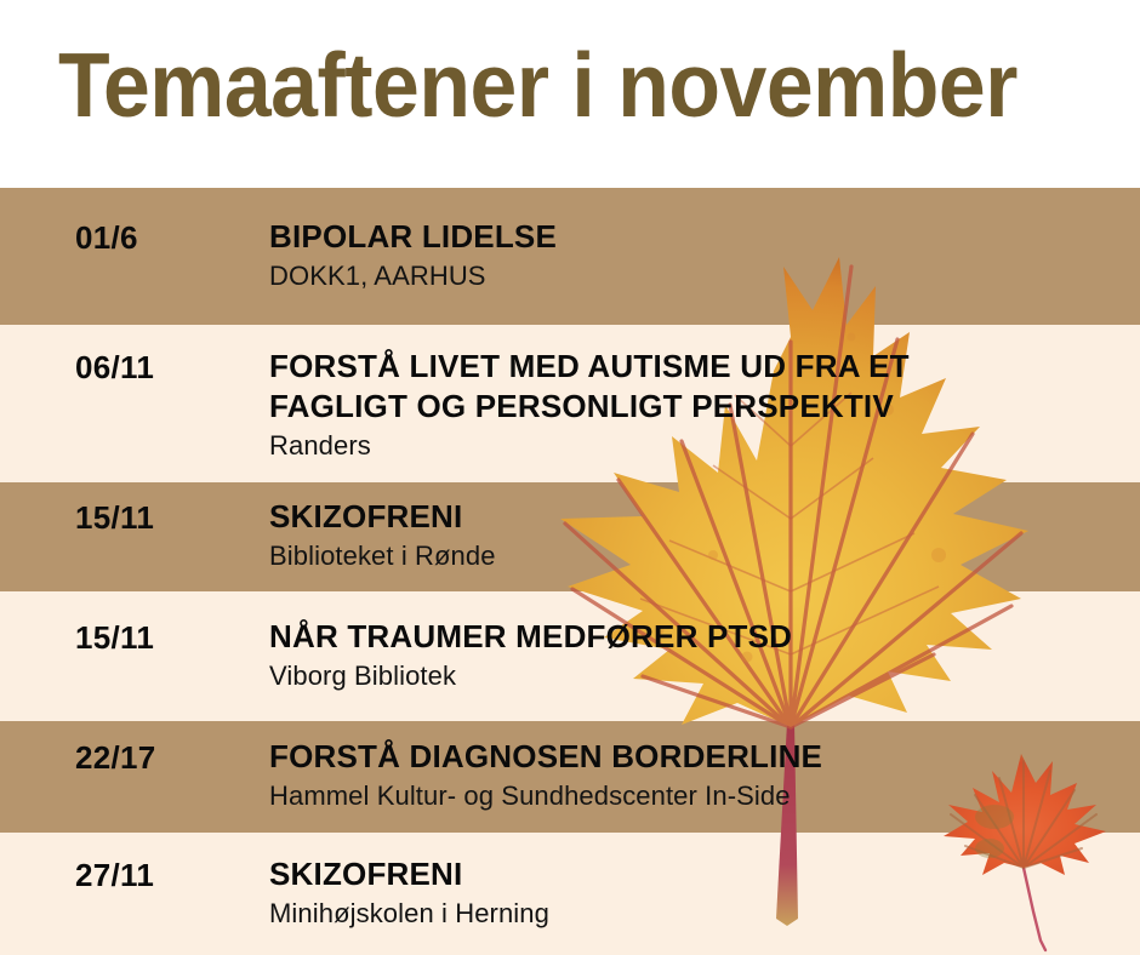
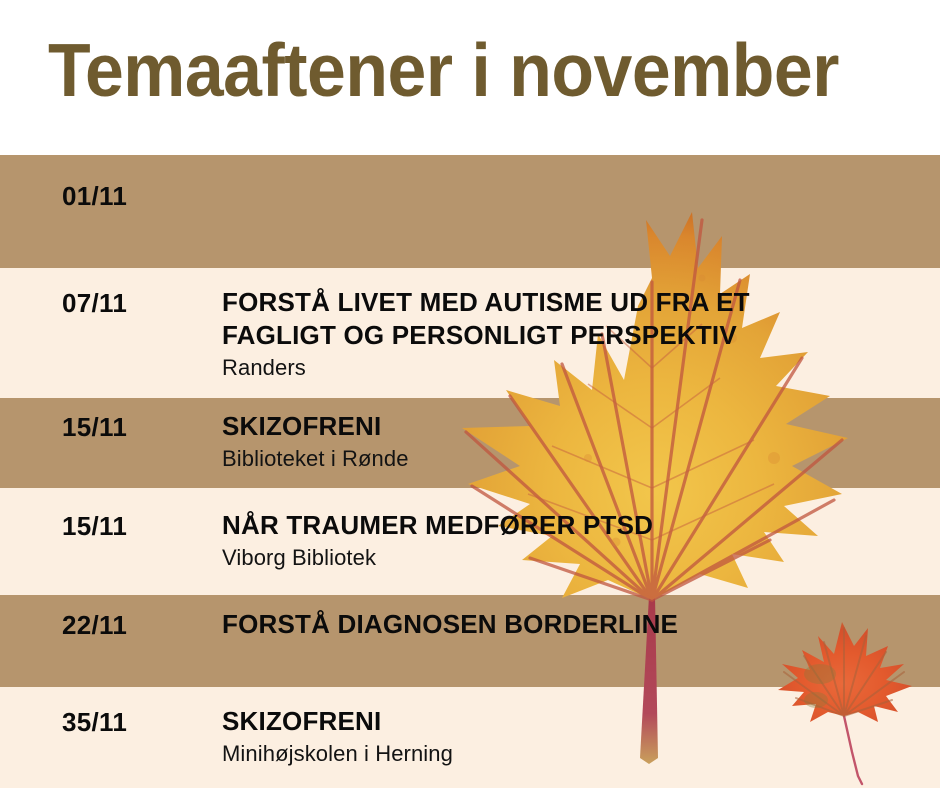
  Temaaftener i november
- 01/6
+ 01/11
- BIPOLAR LIDELSE
- DOKK1, AARHUS
- 06/11
+ 07/11
  FORSTÅ LIVET MED AUTISME UD FRA ET FAGLIGT OG PERSONLIGT PERSPEKTIV
  Randers
  15/11
  SKIZOFRENI
  Biblioteket i Rønde
  15/11
  NÅR TRAUMER MEDFØRER PTSD
  Viborg Bibliotek
- 22/17
+ 22/11
  FORSTÅ DIAGNOSEN BORDERLINE
- Hammel Kultur- og Sundhedscenter In-Side
- 27/11
+ 35/11
  SKIZOFRENI
  Minihøjskolen i Herning
